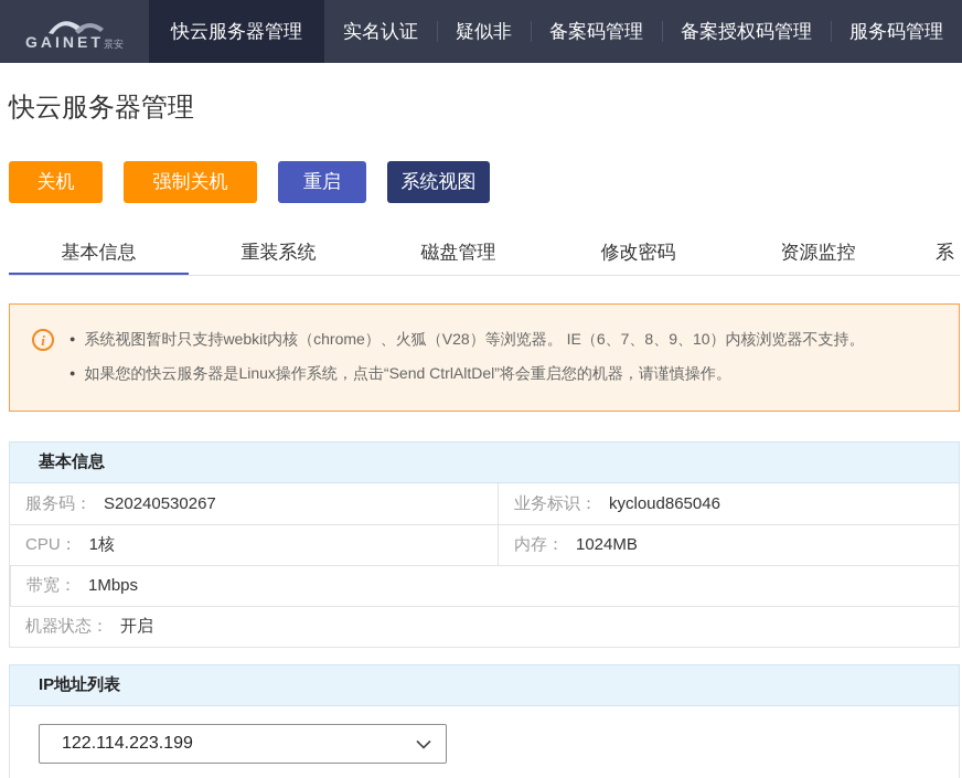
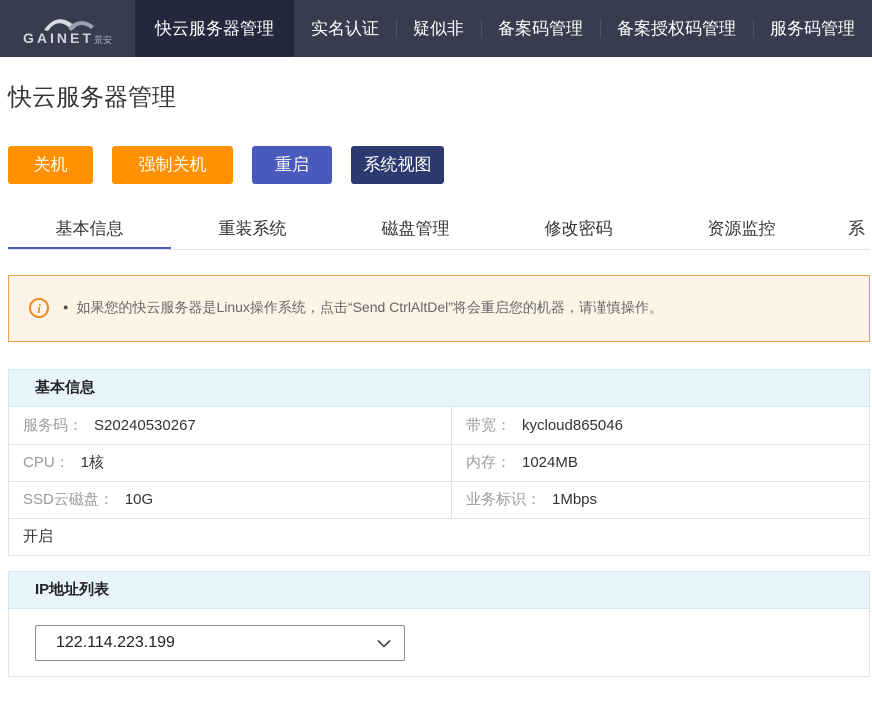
  GAINET景安
  快云服务器管理
  实名认证
  疑似非
  备案码管理
  备案授权码管理
  服务码管理
  快云服务器管理
  关机
  强制关机
  重启
  系统视图
  基本信息
  重装系统
  磁盘管理
  修改密码
  资源监控
  系
- 系统视图暂时只支持webkit内核（chrome）、火狐（V28）等浏览器。 IE（6、7、8、9、10）内核浏览器不支持。
  如果您的快云服务器是Linux操作系统，点击“Send CtrlAltDel”将会重启您的机器，请谨慎操作。
  基本信息
  服务码：
  S20240530267
- 业务标识：
+ 带宽：
  kycloud865046
  CPU：
  1核
  内存：
  1024MB
+ SSD云磁盘：
+ 10G
- 带宽：
+ 业务标识：
  1Mbps
- 机器状态：
  开启
  IP地址列表
  122.114.223.199
